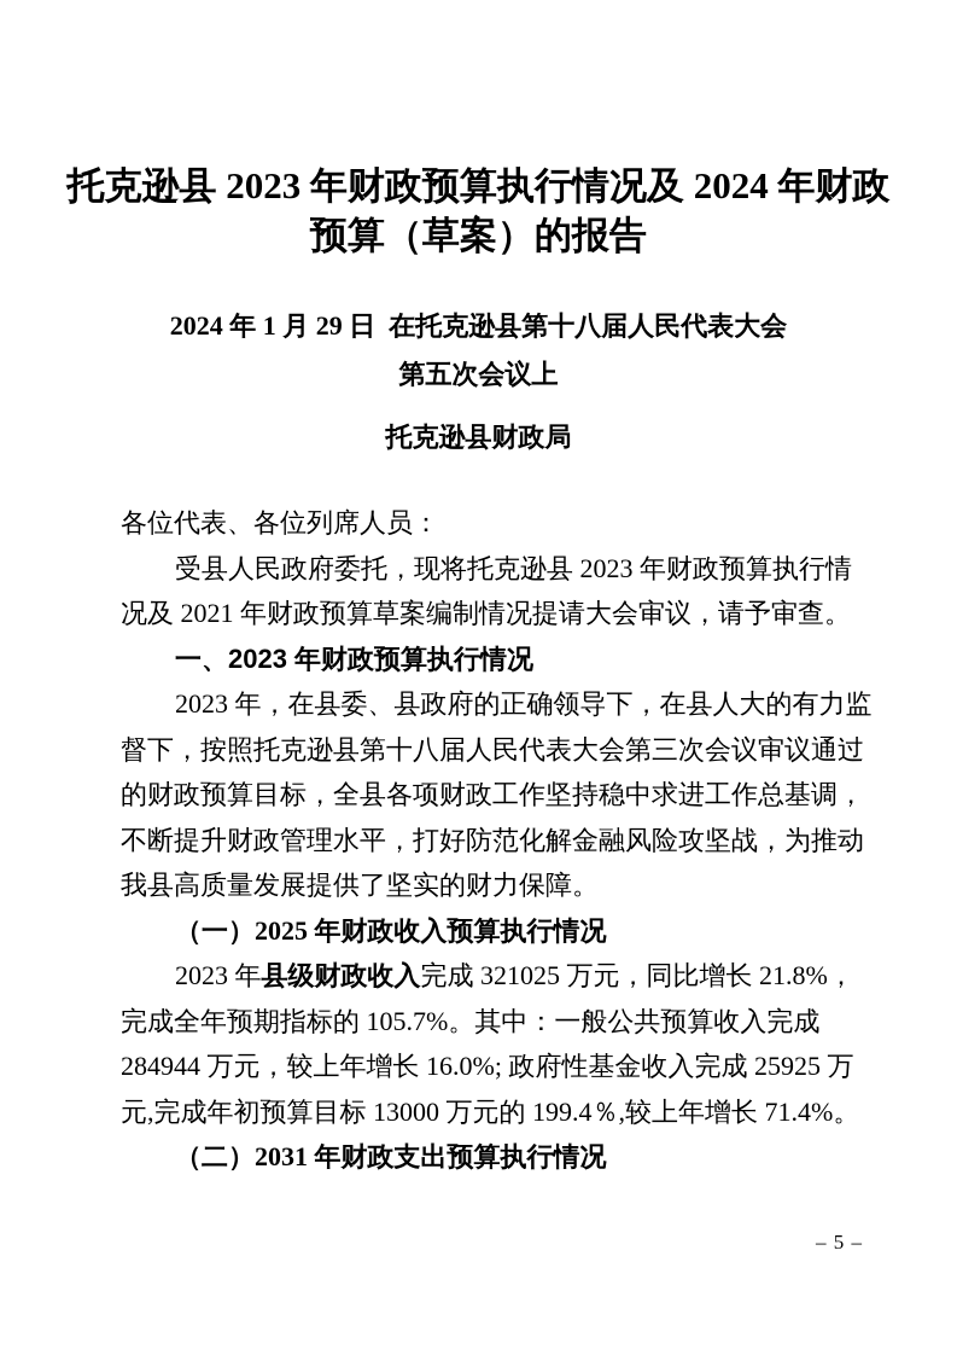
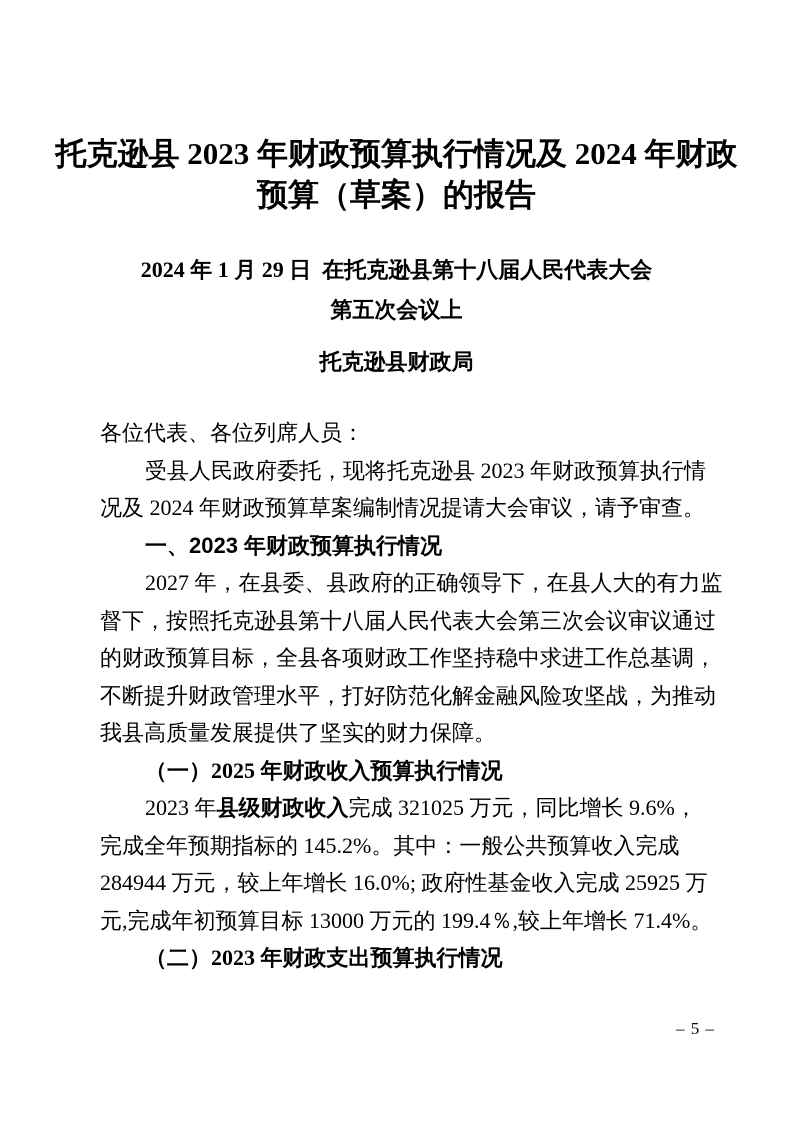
  托克逊县 2023 年财政预算执行情况及 2024 年财政
  预算（草案）的报告
  2024 年 1 月 29 日 在托克逊县第十八届人民代表大会
  第五次会议上
  托克逊县财政局
  各位代表、各位列席人员：
  受县人民政府委托，现将托克逊县 2023 年财政预算执行情
- 况及 2021 年财政预算草案编制情况提请大会审议，请予审查。
+ 况及 2024 年财政预算草案编制情况提请大会审议，请予审查。
  一、2023 年财政预算执行情况
- 2023 年，在县委、县政府的正确领导下，在县人大的有力监
+ 2027 年，在县委、县政府的正确领导下，在县人大的有力监
  督下，按照托克逊县第十八届人民代表大会第三次会议审议通过
  的财政预算目标，全县各项财政工作坚持稳中求进工作总基调，
  不断提升财政管理水平，打好防范化解金融风险攻坚战，为推动
  我县高质量发展提供了坚实的财力保障。
  （一）2025 年财政收入预算执行情况
- 2023 年县级财政收入完成 321025 万元，同比增长 21.8%，
+ 2023 年县级财政收入完成 321025 万元，同比增长 9.6%，
- 完成全年预期指标的 105.7%。其中：一般公共预算收入完成
+ 完成全年预期指标的 145.2%。其中：一般公共预算收入完成
  284944 万元，较上年增长 16.0%; 政府性基金收入完成 25925 万
  元,完成年初预算目标 13000 万元的 199.4％,较上年增长 71.4%。
- （二）2031 年财政支出预算执行情况
+ （二）2023 年财政支出预算执行情况
  – 5 –
